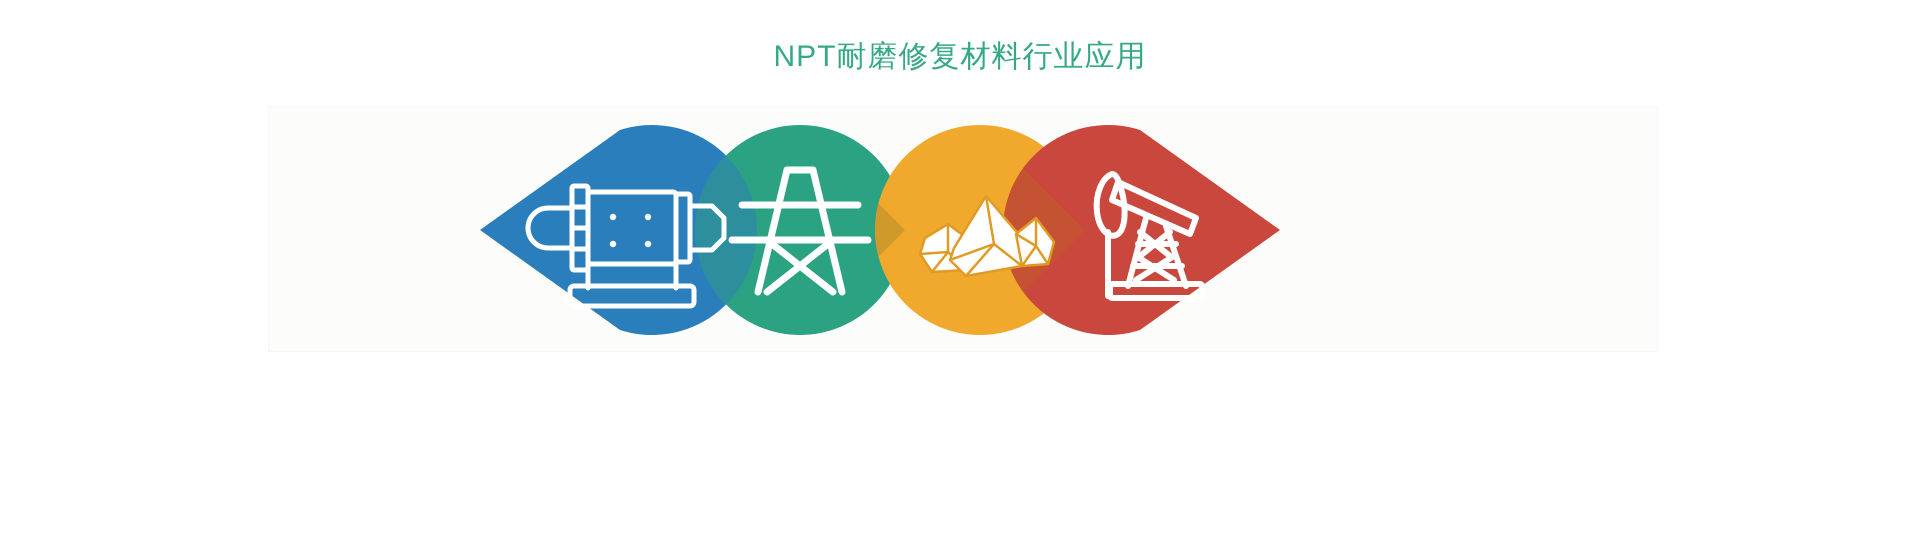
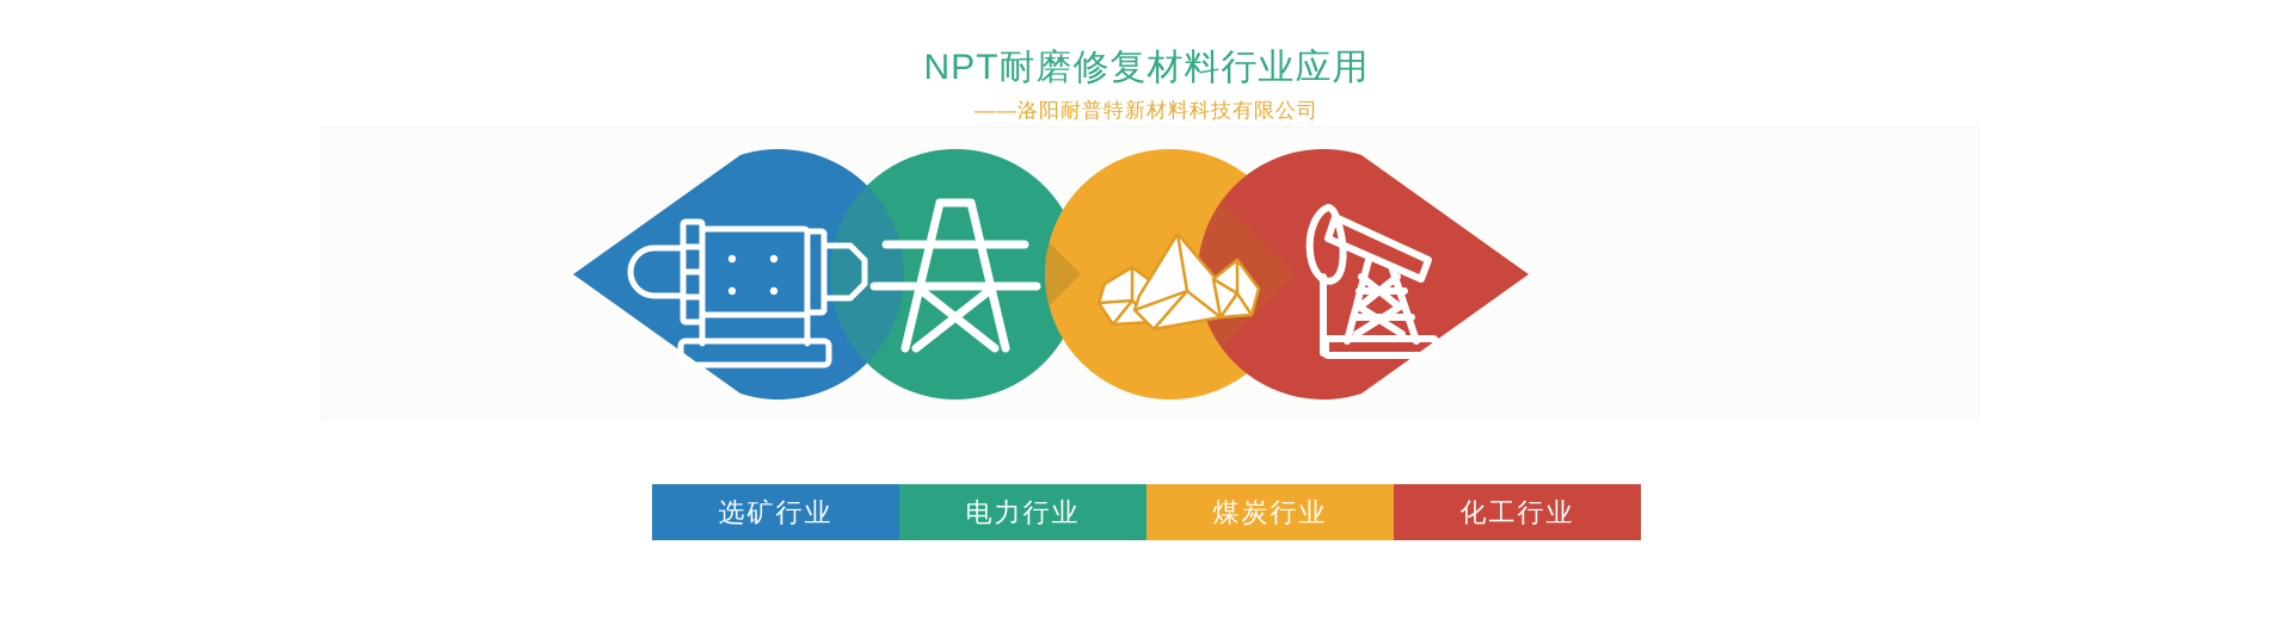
  NPT耐磨修复材料行业应用
+ ——洛阳耐普特新材料科技有限公司
+ 选矿行业
+ 电力行业
+ 煤炭行业
+ 化工行业
